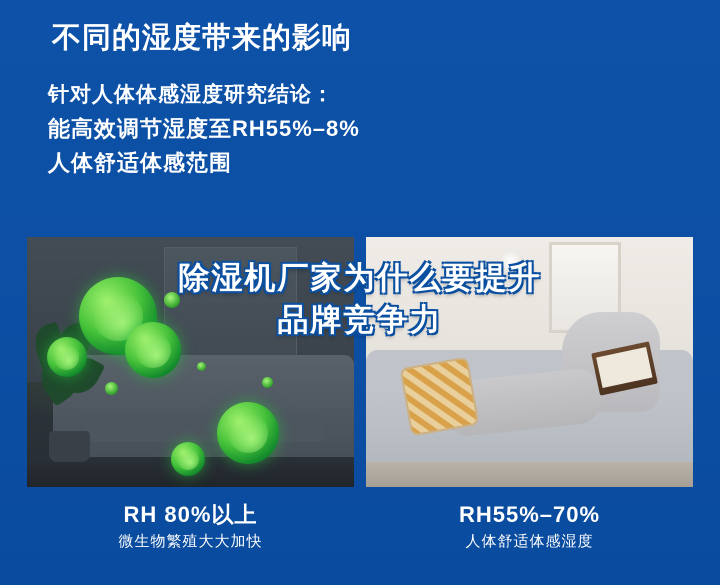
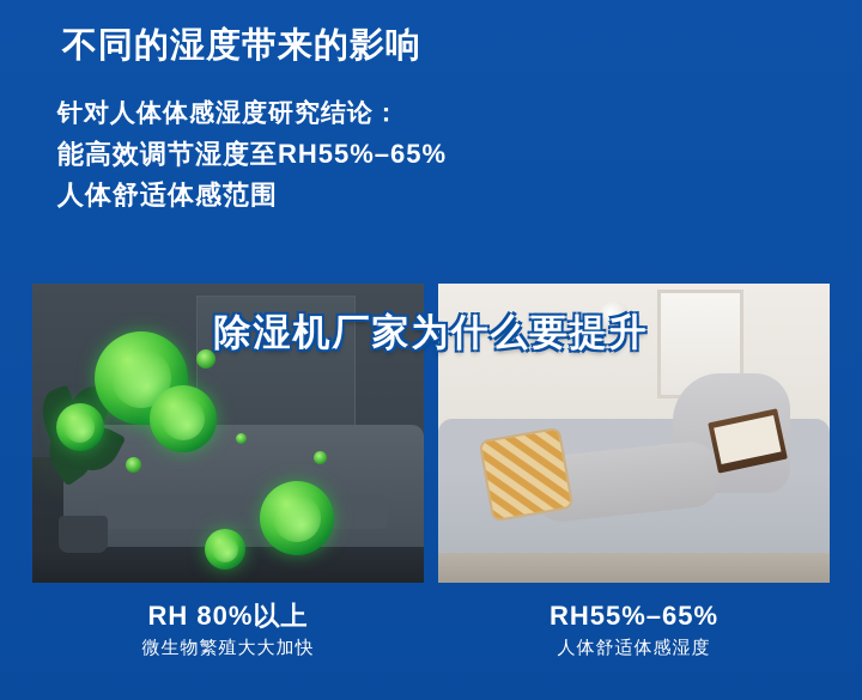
  不同的湿度带来的影响
  针对人体体感湿度研究结论：
- 能高效调节湿度至RH55%–8%
+ 能高效调节湿度至RH55%–65%
  人体舒适体感范围
  除湿机厂家为什么要提升
- 品牌竞争力
  RH 80%以上
  微生物繁殖大大加快
- RH55%–70%
+ RH55%–65%
  人体舒适体感湿度
